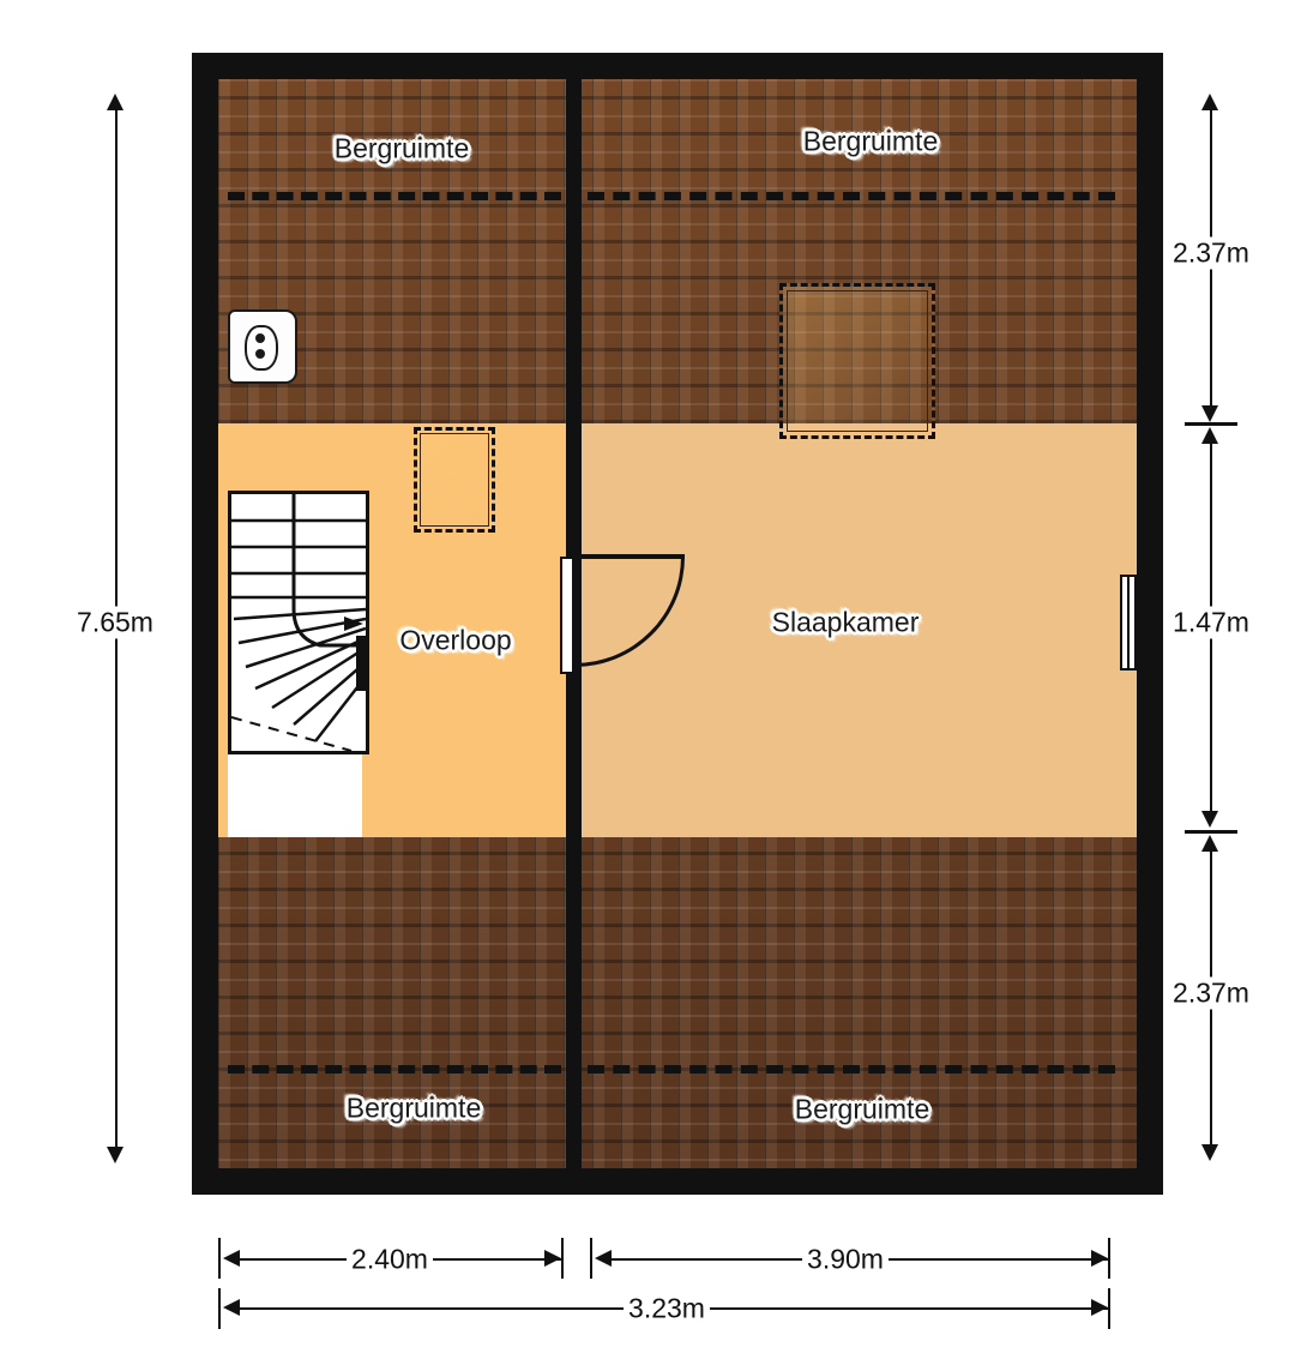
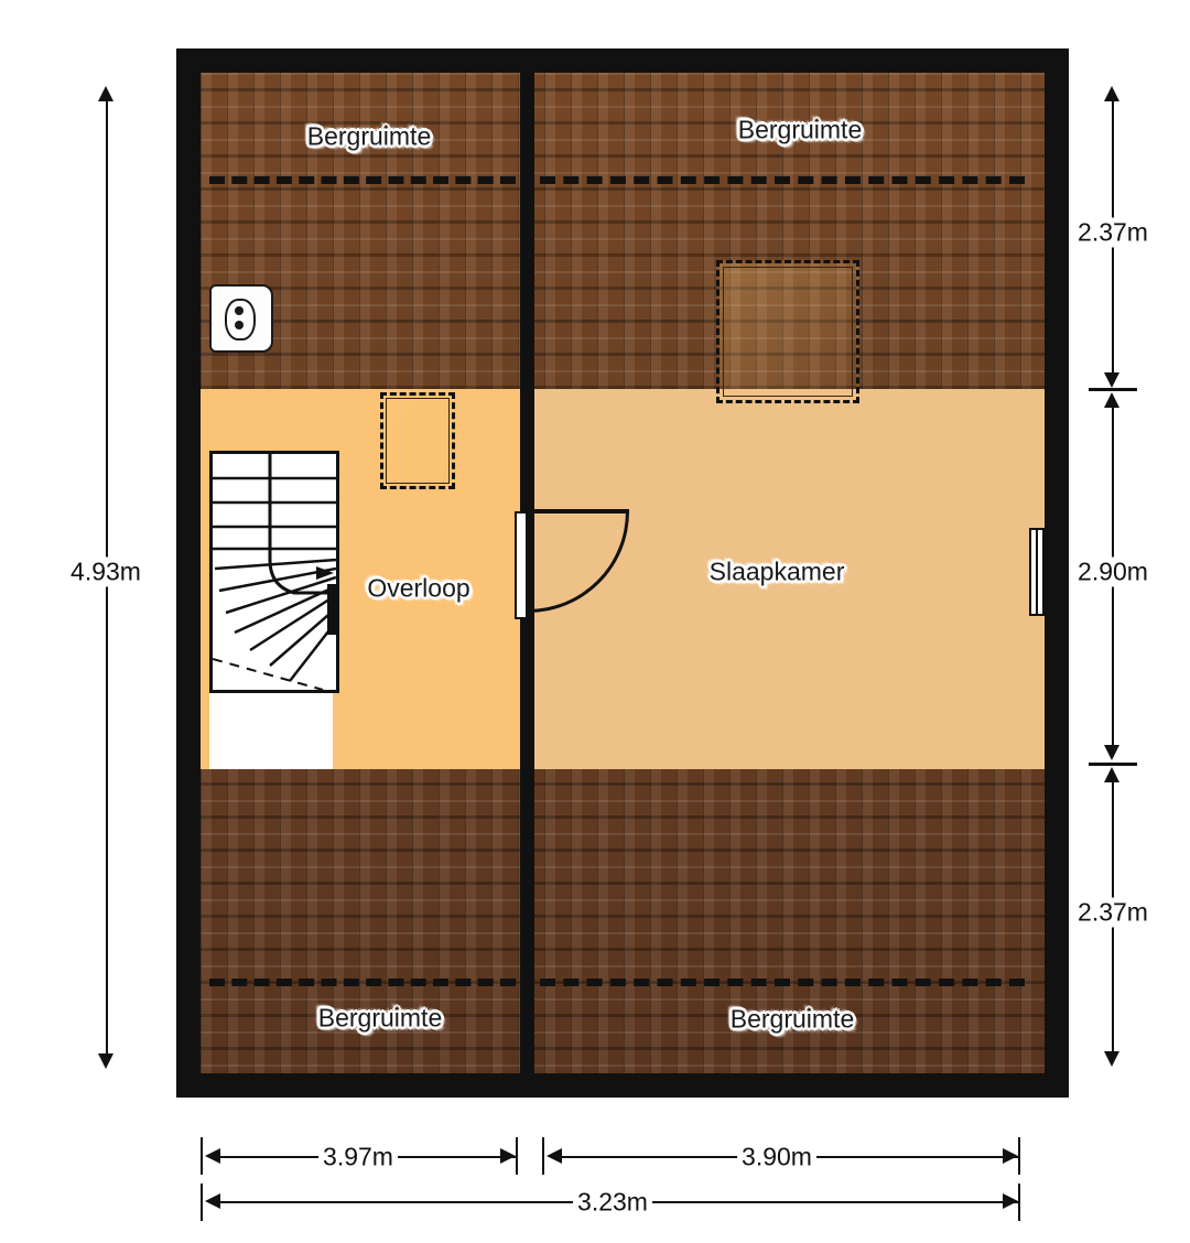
  Bergruimte
  Bergruimte
  Overloop
  Slaapkamer
  Bergruimte
  Bergruimte
- 7.65m
+ 4.93m
  2.37m
- 1.47m
+ 2.90m
  2.37m
- 2.40m
+ 3.97m
  3.90m
  3.23m
